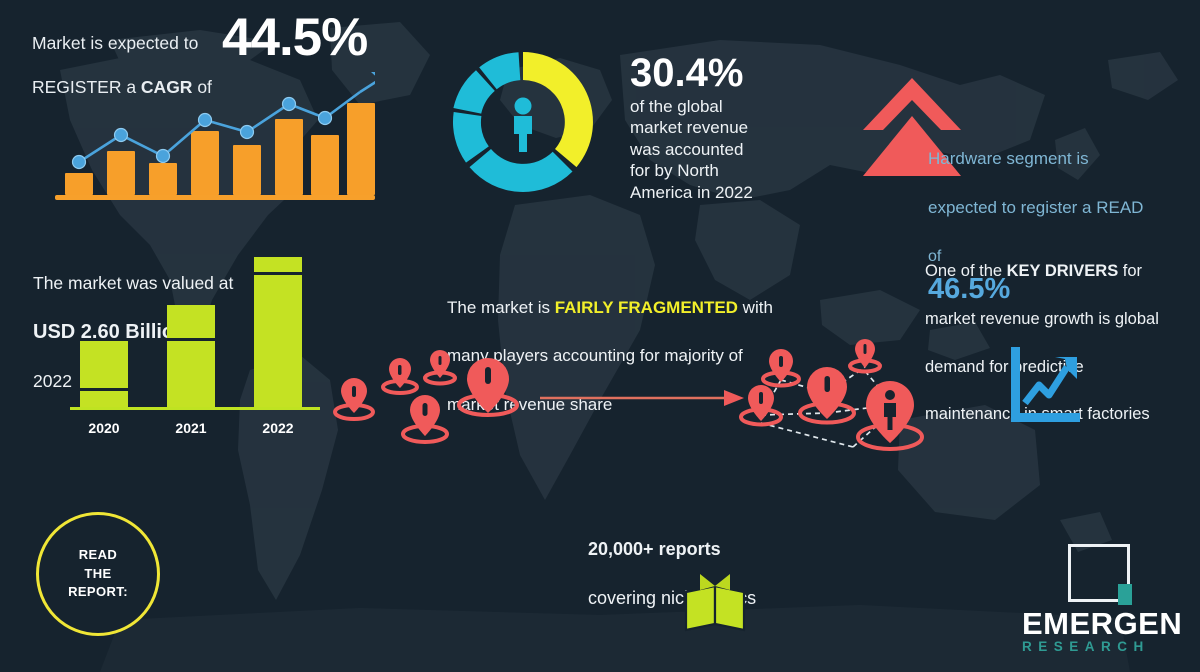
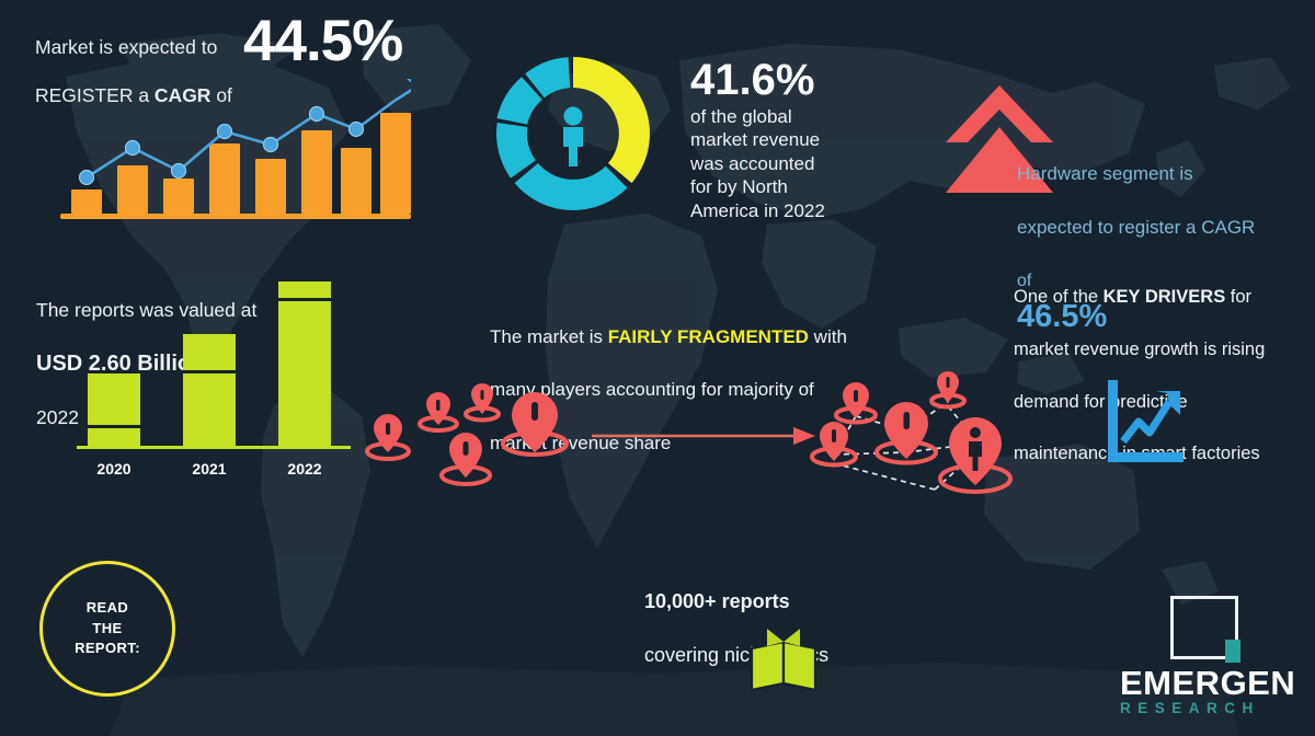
  Market is expected to
  REGISTER a CAGR of
  44.5%
- 30.4%
+ 41.6%
  of the global
  market revenue
  was accounted
  for by North
  America in 2022
  Hardware segment is
- expected to register a READ
+ expected to register a CAGR
  of 46.5%
- The market was valued at
+ The reports was valued at
  USD 2.60 Billi
  2022
  2020
  2021
  2022
  The market is FAIRLY FRAGMENTED with
  many players accounting for majority of
  mart revenue share
  One of the KEY DRIVERS for
- market revenue growth is global
+ market revenue growth is rising
  demand forredicte
  maintenanct factories
  READ
  THE
  REPORT:
- 20,000+ reports
+ 10,000+ reports
  EMERGEN
  RESEARCH
